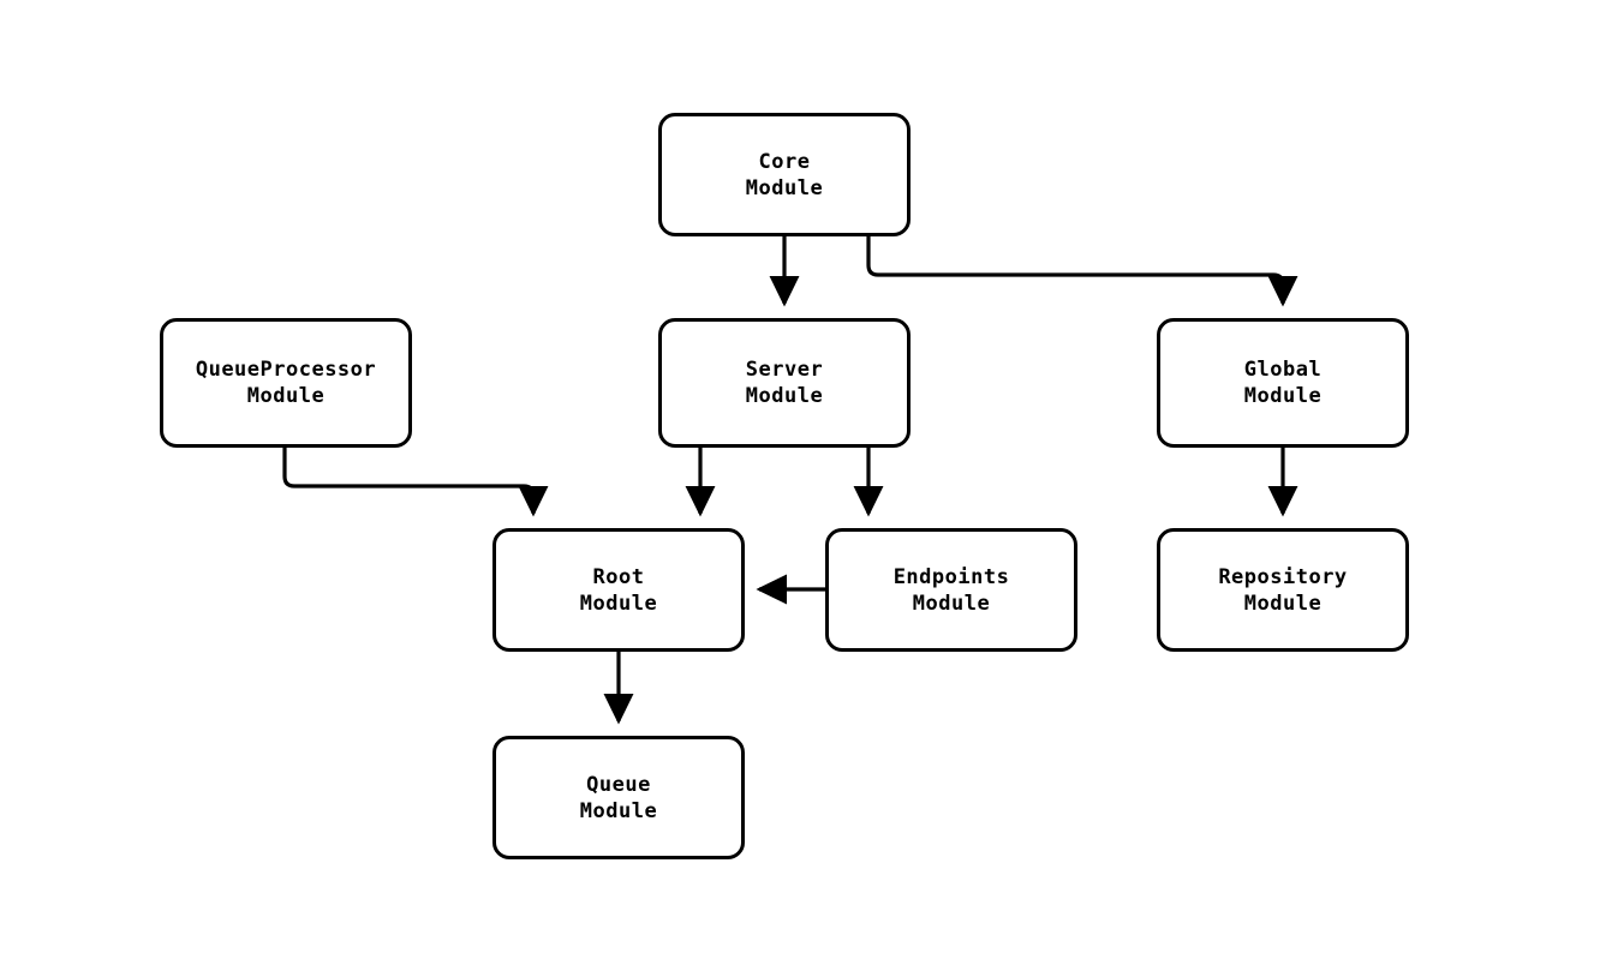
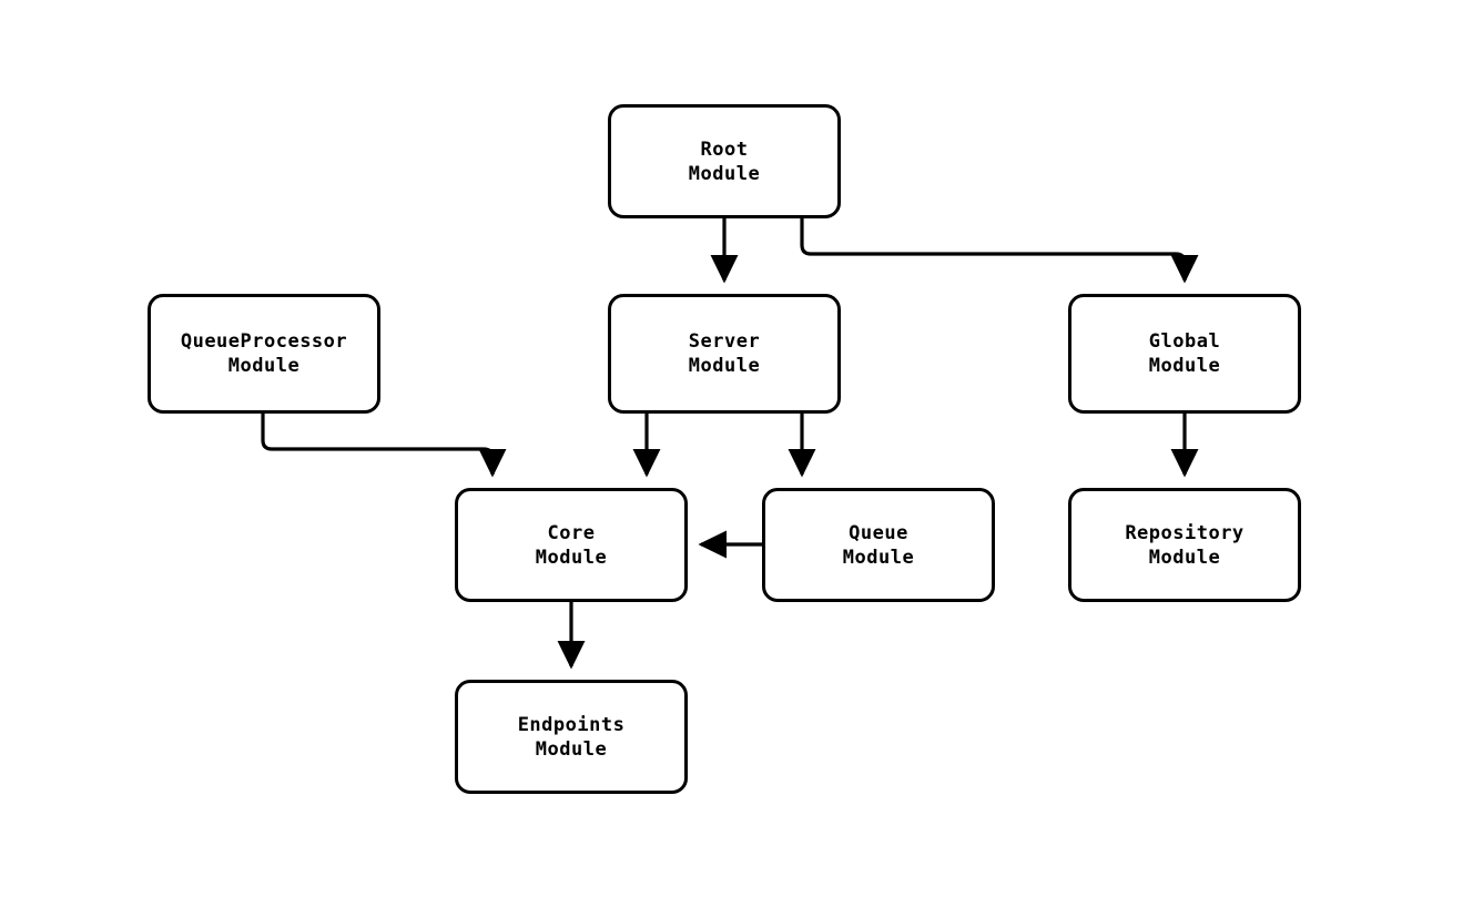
- Core
+ Root
  Module
  QueueProcessor
  Module
  Server
  Module
  Global
  Module
- Root
+ Core
  Module
- Endpoints
+ Queue
  Module
  Repository
  Module
- Queue
+ Endpoints
  Module
